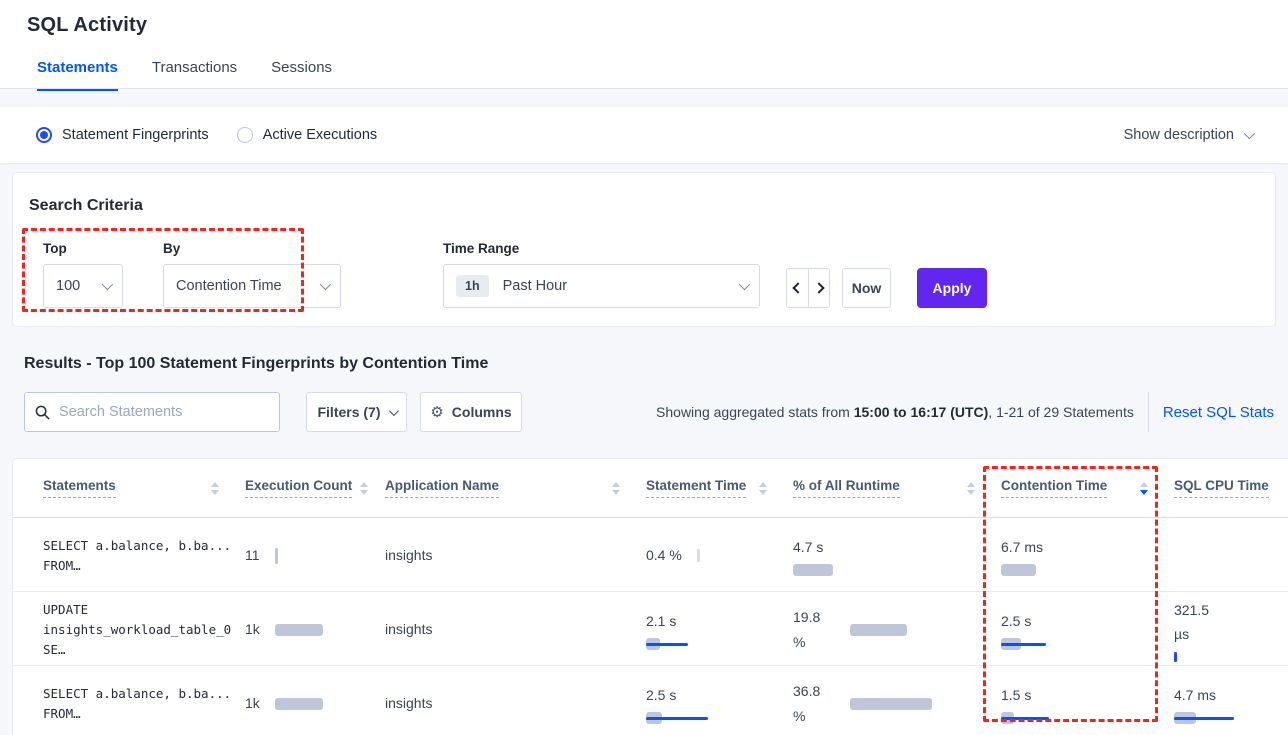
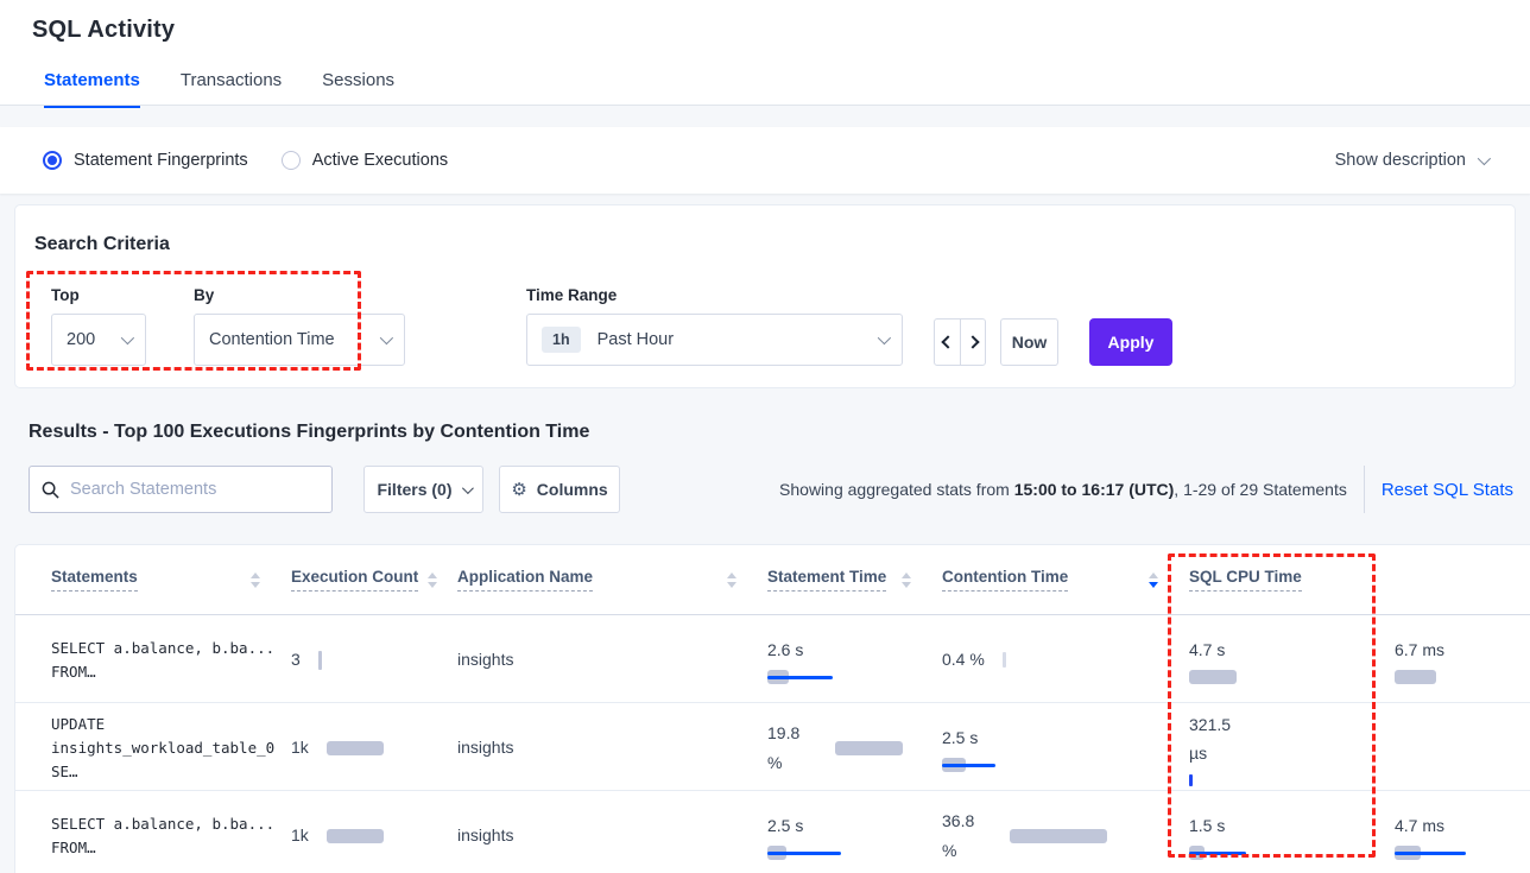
  SQL Activity
  Statements
  Transactions
  Sessions
  Statement Fingerprints
  Active Executions
  Show description
  Search Criteria
  Top
- 100
+ 200
  By
  Contention Time
  Time Range
  1h
  Past Hour
  Now
  Apply
- Results - Top 100 Statement Fingerprints by Contention Time
+ Results - Top 100 Executions Fingerprints by Contention Time
  Search Statements
- Filters (7)
+ Filters (0)
  ⚙
  Columns
- Showing aggregated stats from 15:00 to 16:17 (UTC), 1-21 of 29 Statements
+ Showing aggregated stats from 15:00 to 16:17 (UTC), 1-29 of 29 Statements
  Reset SQL Stats
  Statements
  Execution Count
  Application Name
  Statement Time
- % of All Runtime
  Contention Time
  SQL CPU Time
  SELECT a.balance, b.ba...
  FROM…
- 11
+ 3
  insights
+ 2.6 s
  0.4 %
  4.7 s
  6.7 ms
  UPDATE
  insights_workload_table_0 SE…
  1k
  insights
- 2.1 s
  19.8
  %
  2.5 s
  321.5
  µs
  SELECT a.balance, b.ba...
  FROM…
  1k
  insights
  2.5 s
  36.8
  %
  1.5 s
  4.7 ms
